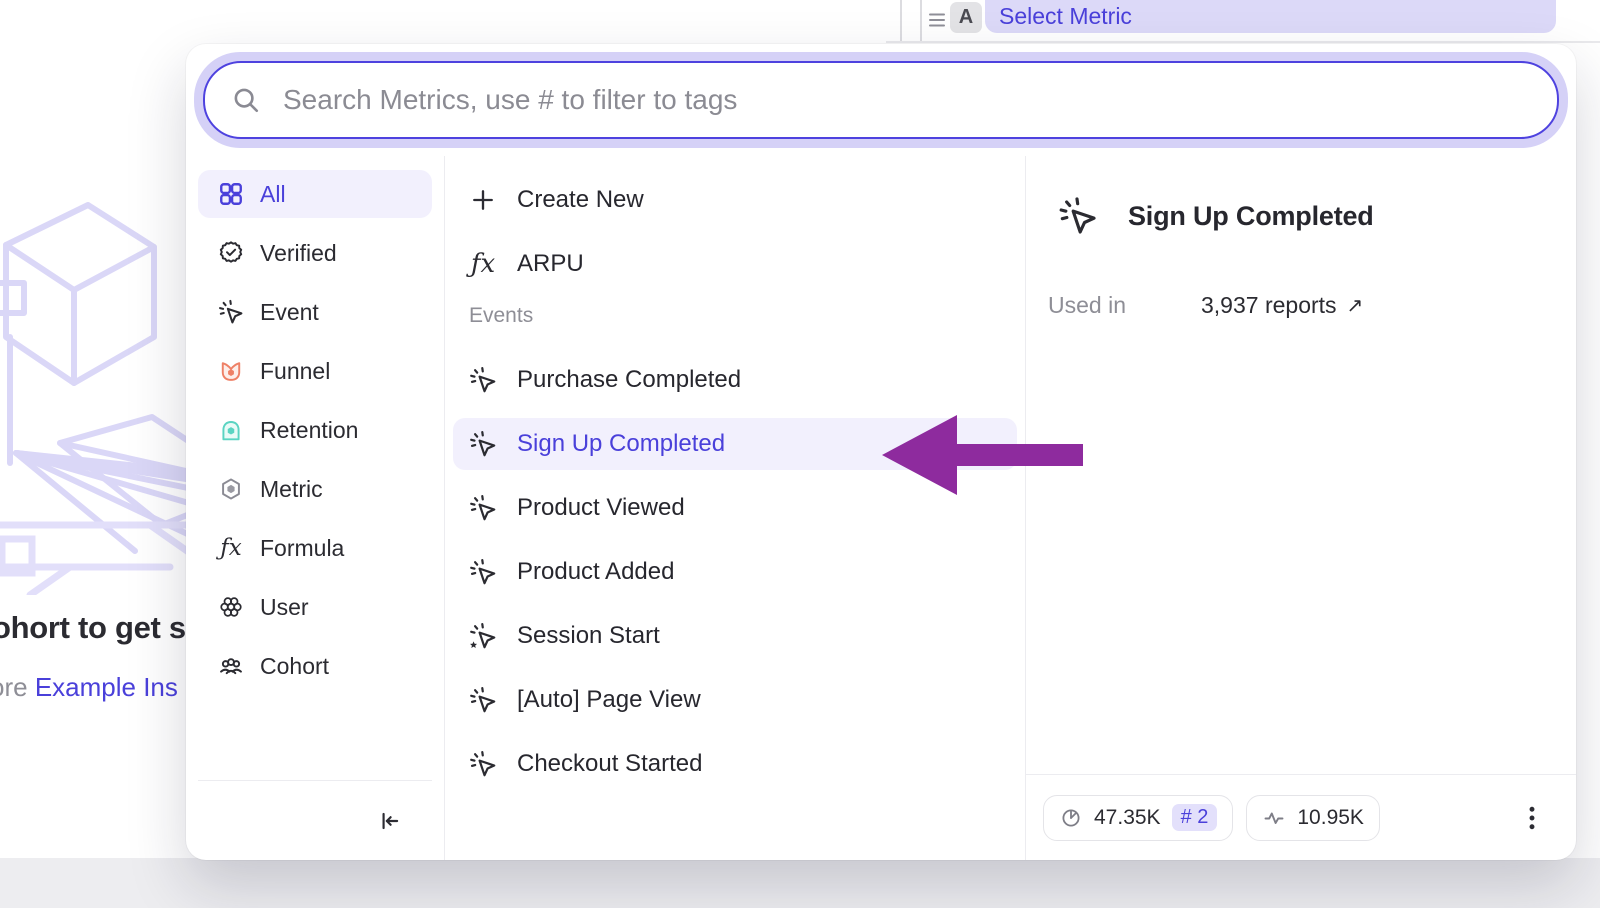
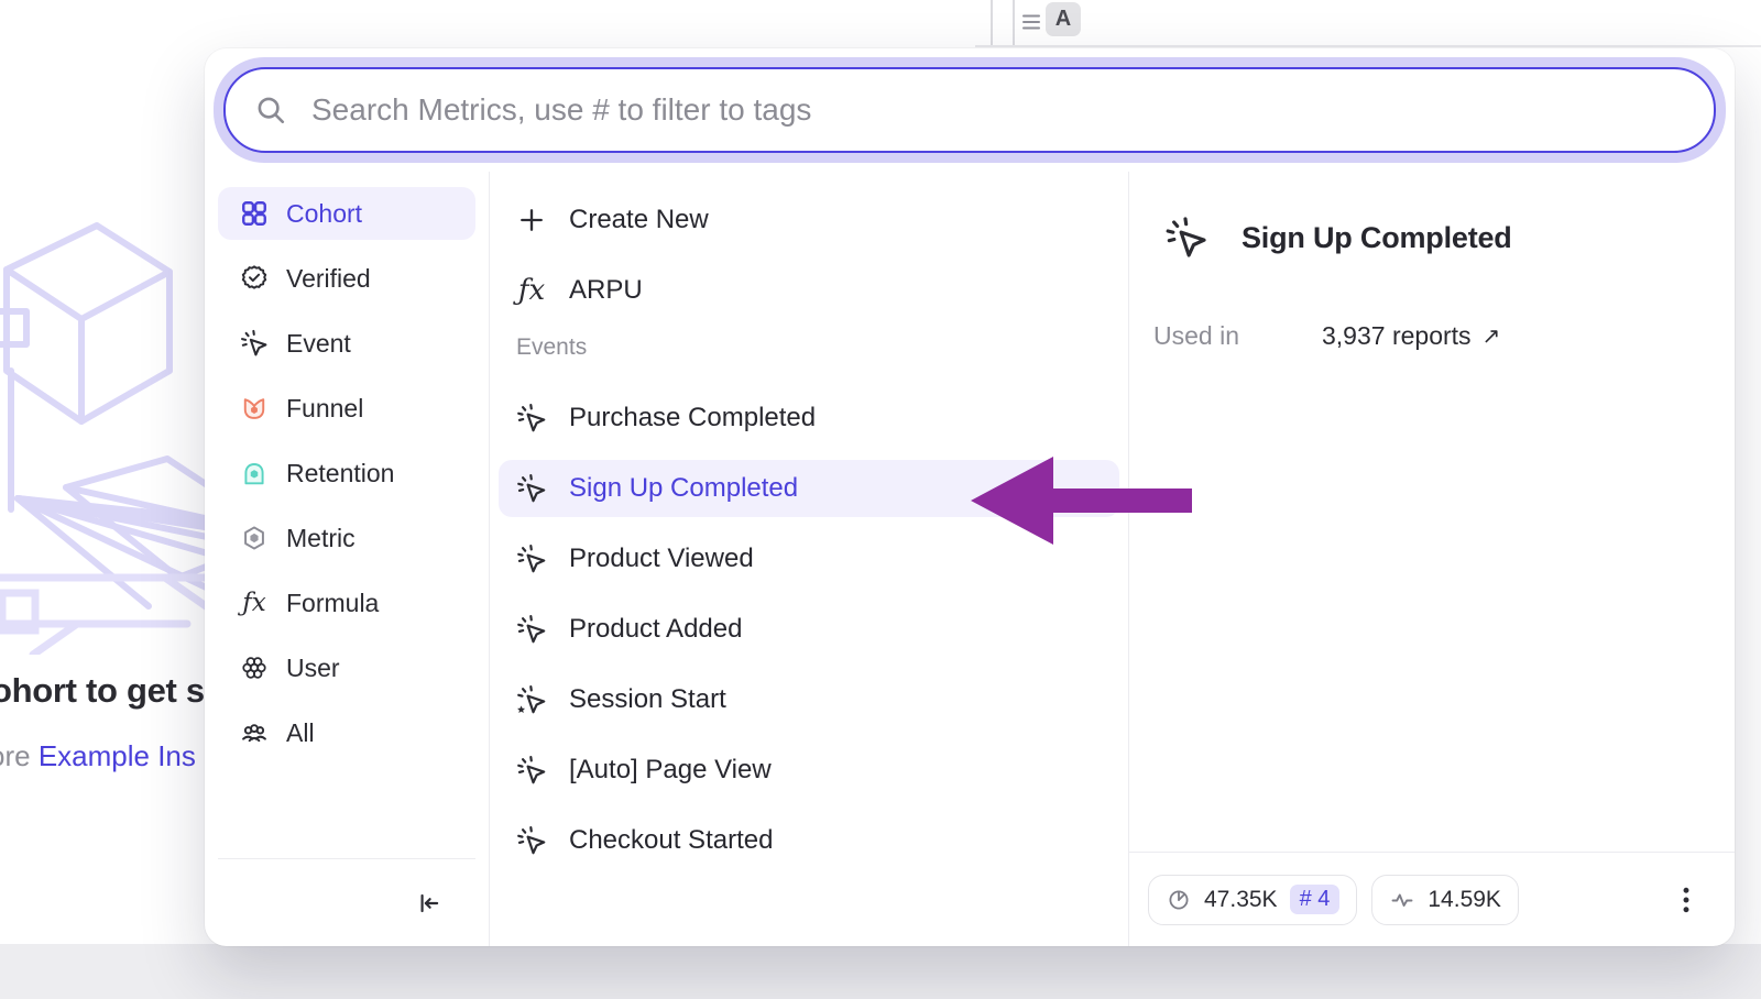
  ohort to get s
  re Example Ins
  A
- Select Metric
  Search Metrics, use # to filter to tags
- All
+ Cohort
  Verified
  Event
  Funnel
  Retention
  Metric
  ƒx
  Formula
  User
- Cohort
+ All
  Create New
  ƒx
  ARPU
  Events
  Purchase Completed
  Sign Up Completed
  Product Viewed
  Product Added
  Session Start
  [Auto] Page View
  Checkout Started
  Sign Up Completed
  Used in
  3,937 reports
  ↗
  47.35K
- # 2
+ # 4
- 10.95K
+ 14.59K
